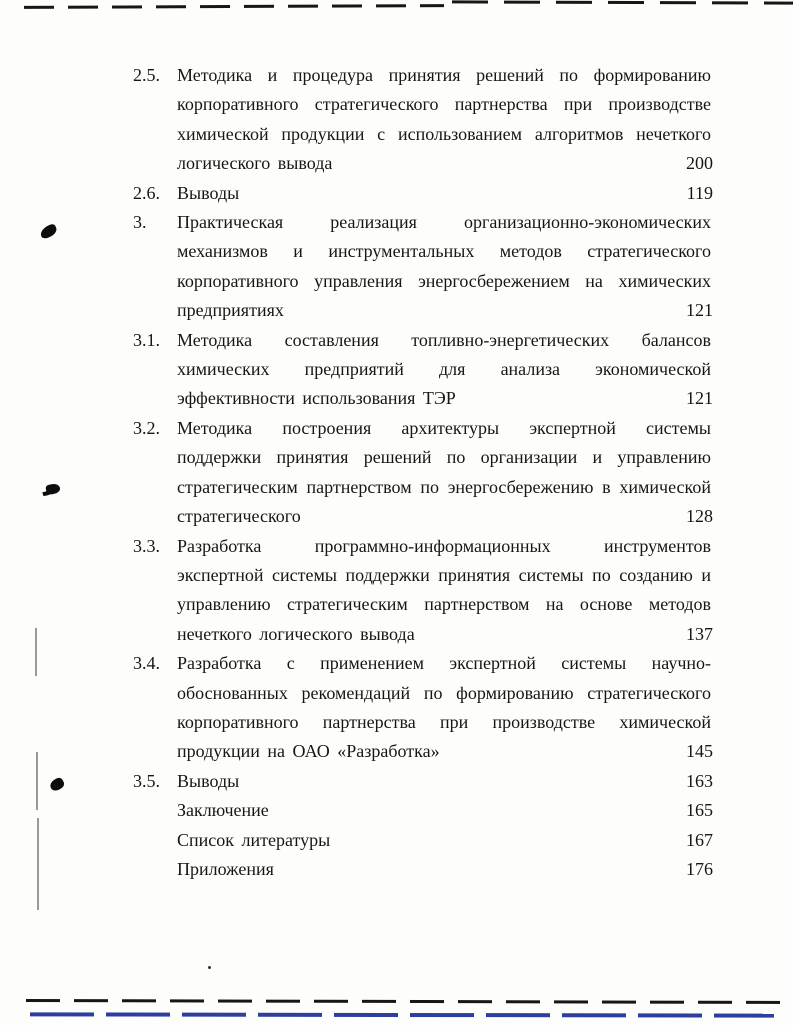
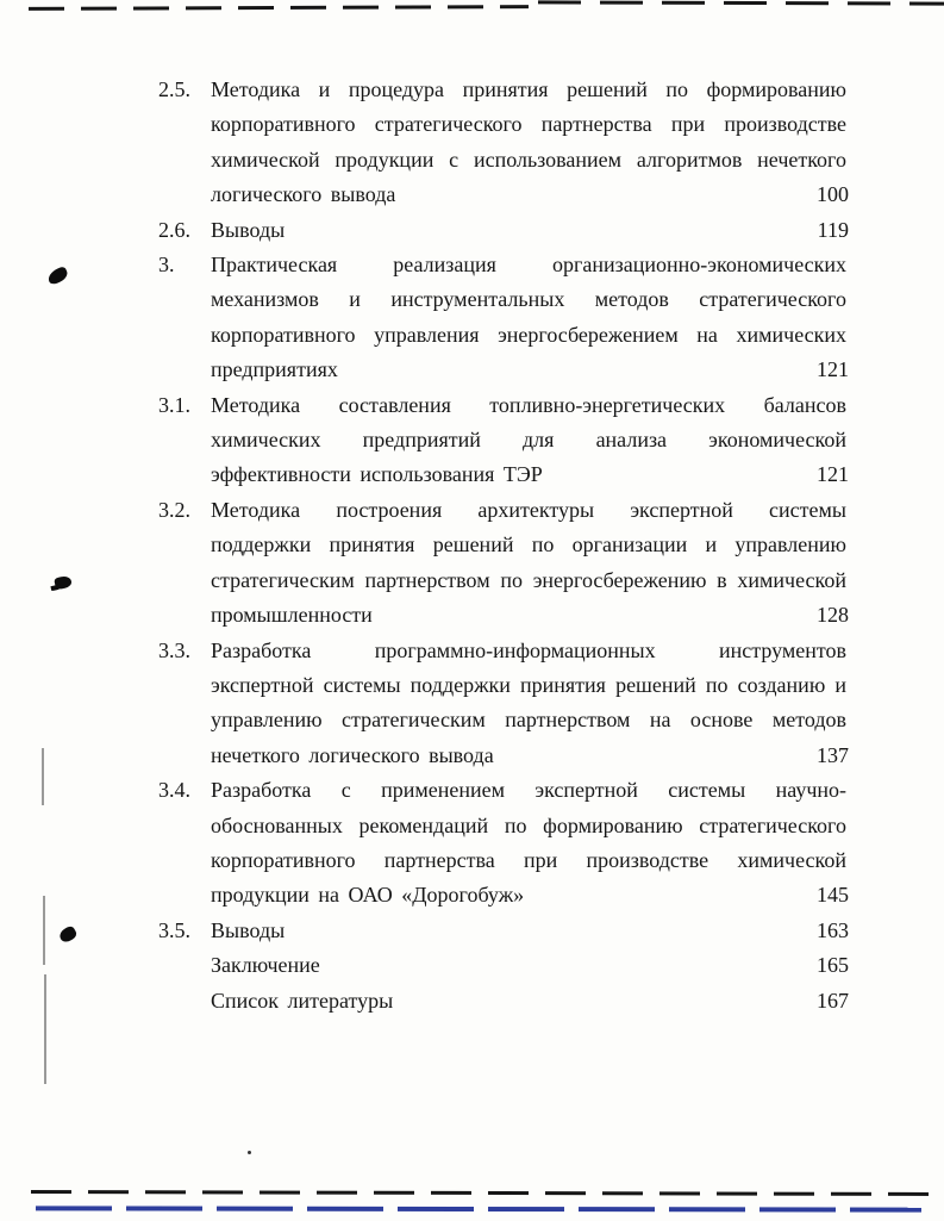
  2.5.
  Методика и процедура принятия решений по формированию корпоративного стратегического партнерства при производстве химической продукции с использованием алгоритмов нечеткого логического вывода
- 200
+ 100
  2.6.
  Выводы
  119
  3.
  Практическая реализация организационно-экономических механизмов и инструментальных методов стратегического корпоративного управления энергосбережением на химических предприятиях
  121
  3.1.
  Методика составления топливно-энергетических балансов химических предприятий для анализа экономической эффективности использования ТЭР
  121
  3.2.
- Методика построения архитектуры экспертной системы поддержки принятия решений по организации и управлению стратегическим партнерством по энергосбережению в химической стратегического
+ Методика построения архитектуры экспертной системы поддержки принятия решений по организации и управлению стратегическим партнерством по энергосбережению в химической промышленности
  128
  3.3.
- Разработка программно-информационных инструментов экспертной системы поддержки принятия системы по созданию и управлению стратегическим партнерством на основе методов нечеткого логического вывода
+ Разработка программно-информационных инструментов экспертной системы поддержки принятия решений по созданию и управлению стратегическим партнерством на основе методов нечеткого логического вывода
  137
  3.4.
- Разработка с применением экспертной системы научно-обоснованных рекомендаций по формированию стратегического корпоративного партнерства при производстве химической продукции на ОАО «Разработка»
+ Разработка с применением экспертной системы научно-обоснованных рекомендаций по формированию стратегического корпоративного партнерства при производстве химической продукции на ОАО «Дорогобуж»
  145
  3.5.
  Выводы
  163
  Заключение
  165
  Список литературы
  167
- Приложения
- 176
